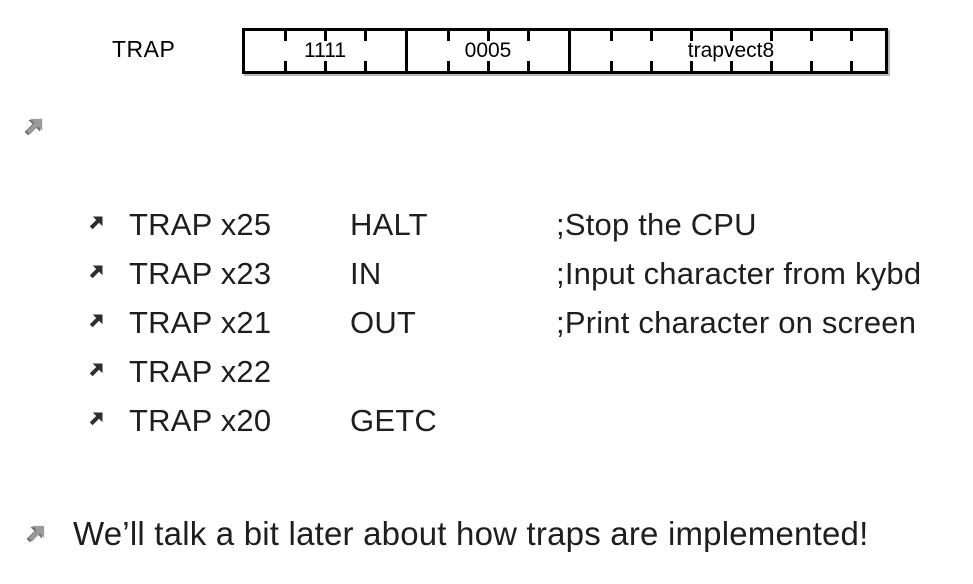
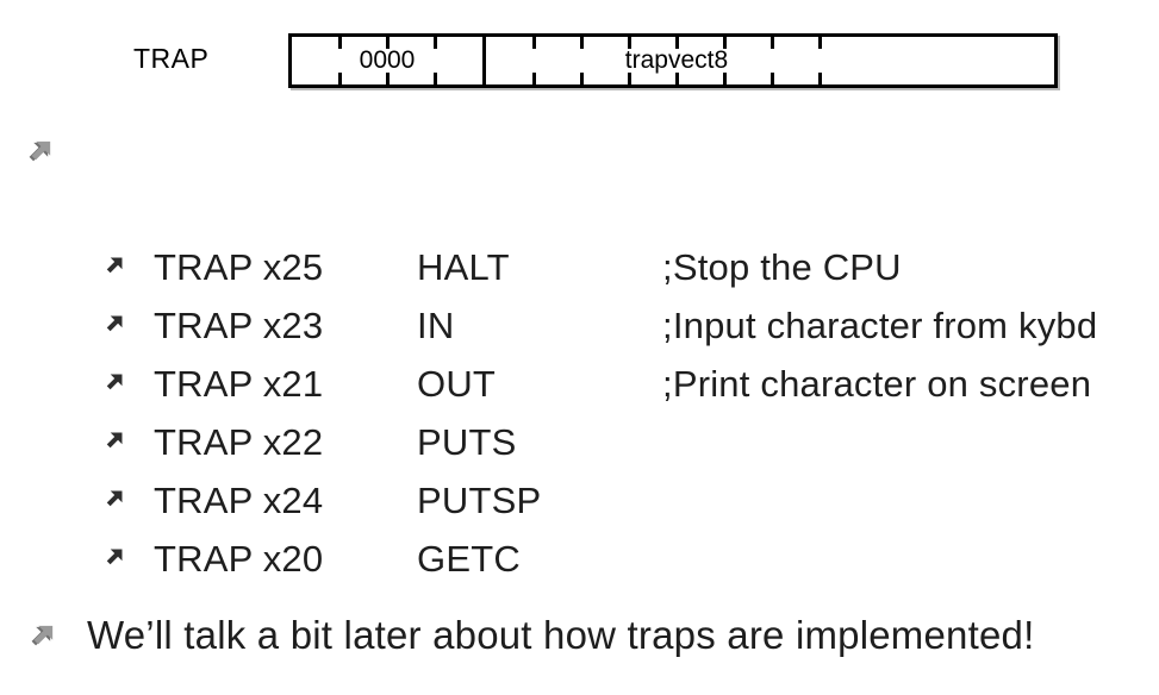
  TRAP
- 1111
- 0005
+ 0000
  rapect8
  TRAP x25
  HALT
  ;Stop the CPU
  TRAP x23
  IN
  ;Input character from kybd
  TRAP x21
  OUT
  ;Print character on screen
  TRAP x22
+ PUTS
+ TRAP x24
+ PUTSP
  TRAP x20
  GETC
  We’ll talk a bit later about how traps are implemented!
